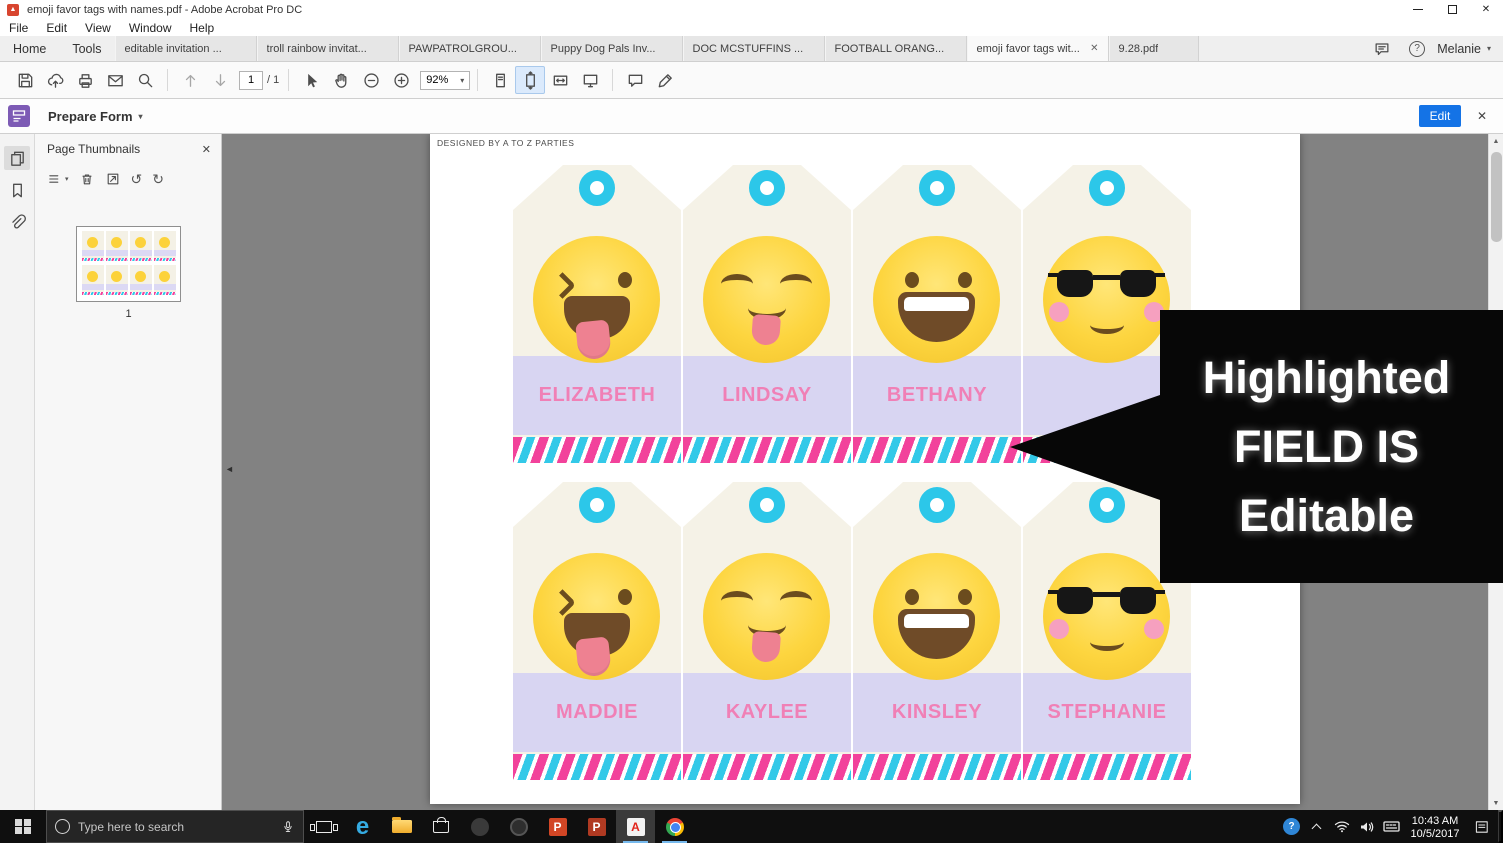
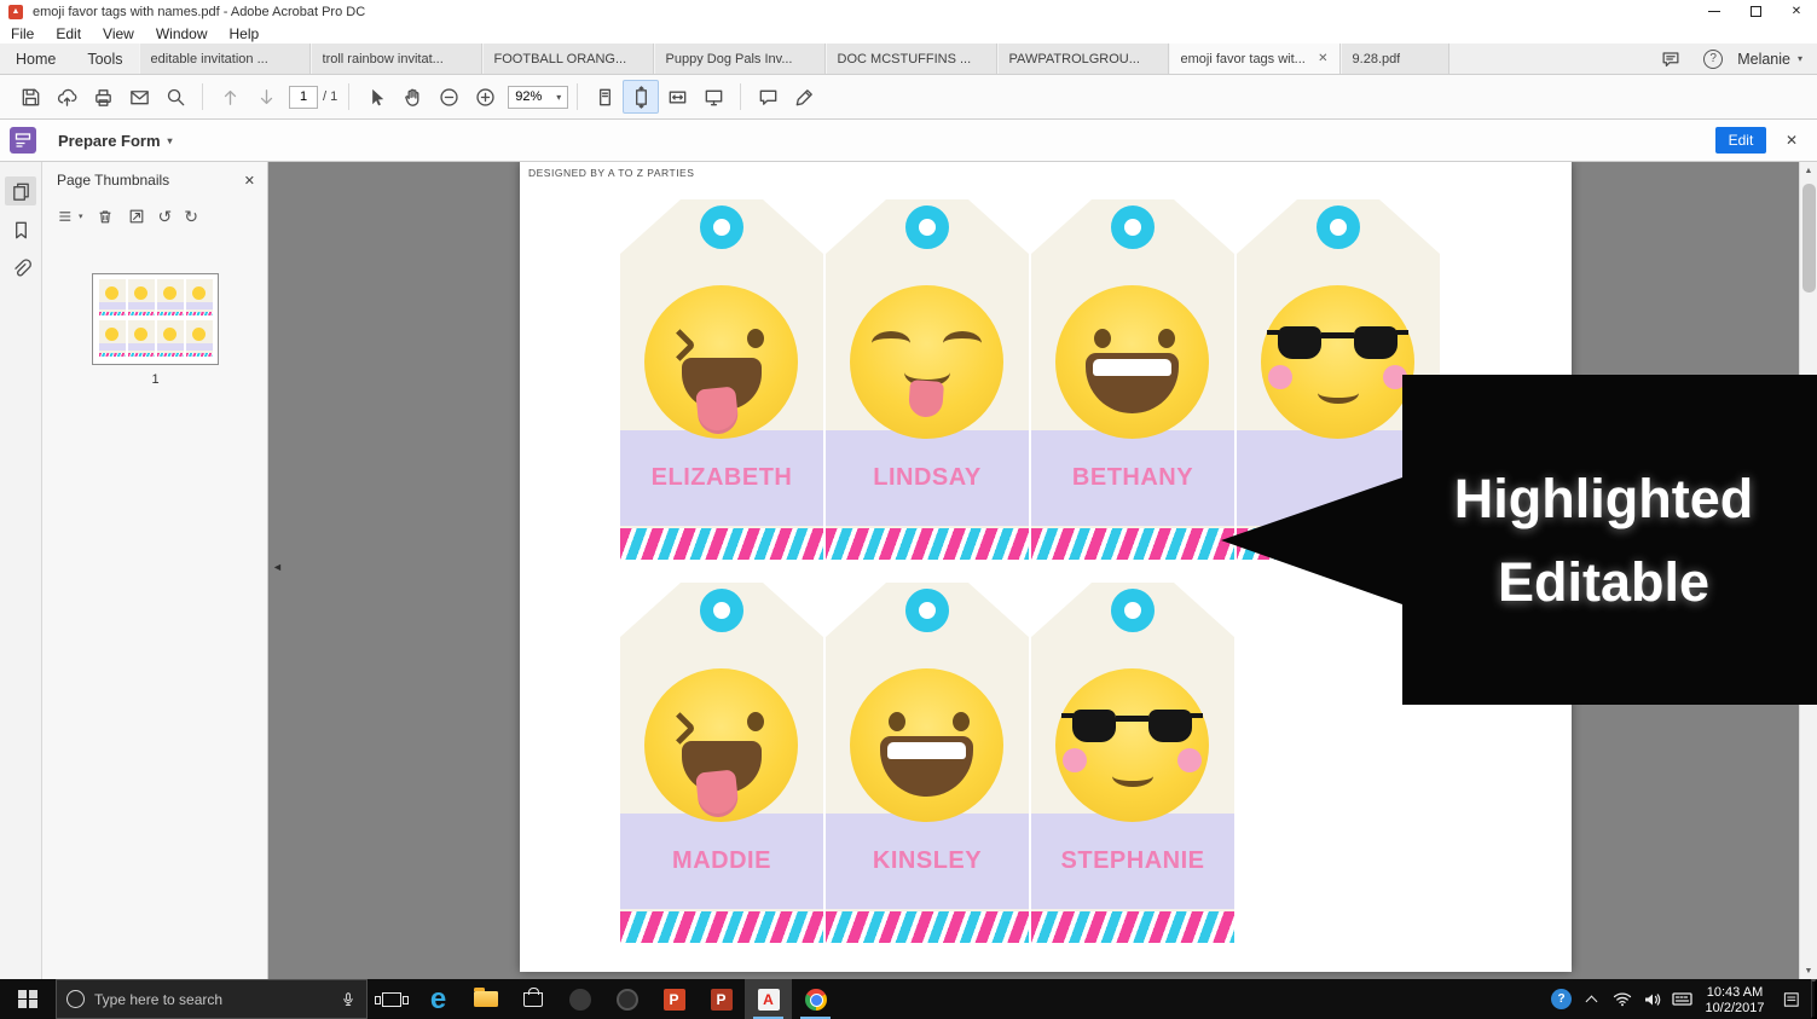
  emoji favor tags with names.pdf - Adobe Acrobat Pro DC
  ✕
  File
  Edit
  View
  Window
  Help
  Home
  Tools
  editable invitation ...
  troll rainbow invitat...
- PAWPATROLGROU...
+ FOOTBALL ORANG...
  Puppy Dog Pals Inv...
  DOC MCSTUFFINS ...
- FOOTBALL ORANG...
+ PAWPATROLGROU...
  emoji favor tags wit...
  ✕
  9.28.pdf
  ?
  Melanie
  ▾
  1
  / 1
  92%
  ▾
  Prepare Form
  ▾
  Edit
  ✕
  Page Thumbnails
  ✕
  ↺
  ↻
  1
  DESIGNED BY A TO Z PARTIES
  ELIZABETH
  LINDSAY
  BETHANY
  MADDIE
- KAYLEE
  KINSLEY
  STEPHANIE
  Highlighted
- FIELD IS
  Editable
  ◄
  Type here to search
  e
  P
  P
  A
  ?
  10:43 AM
- 10/5/2017
+ 10/2/2017
